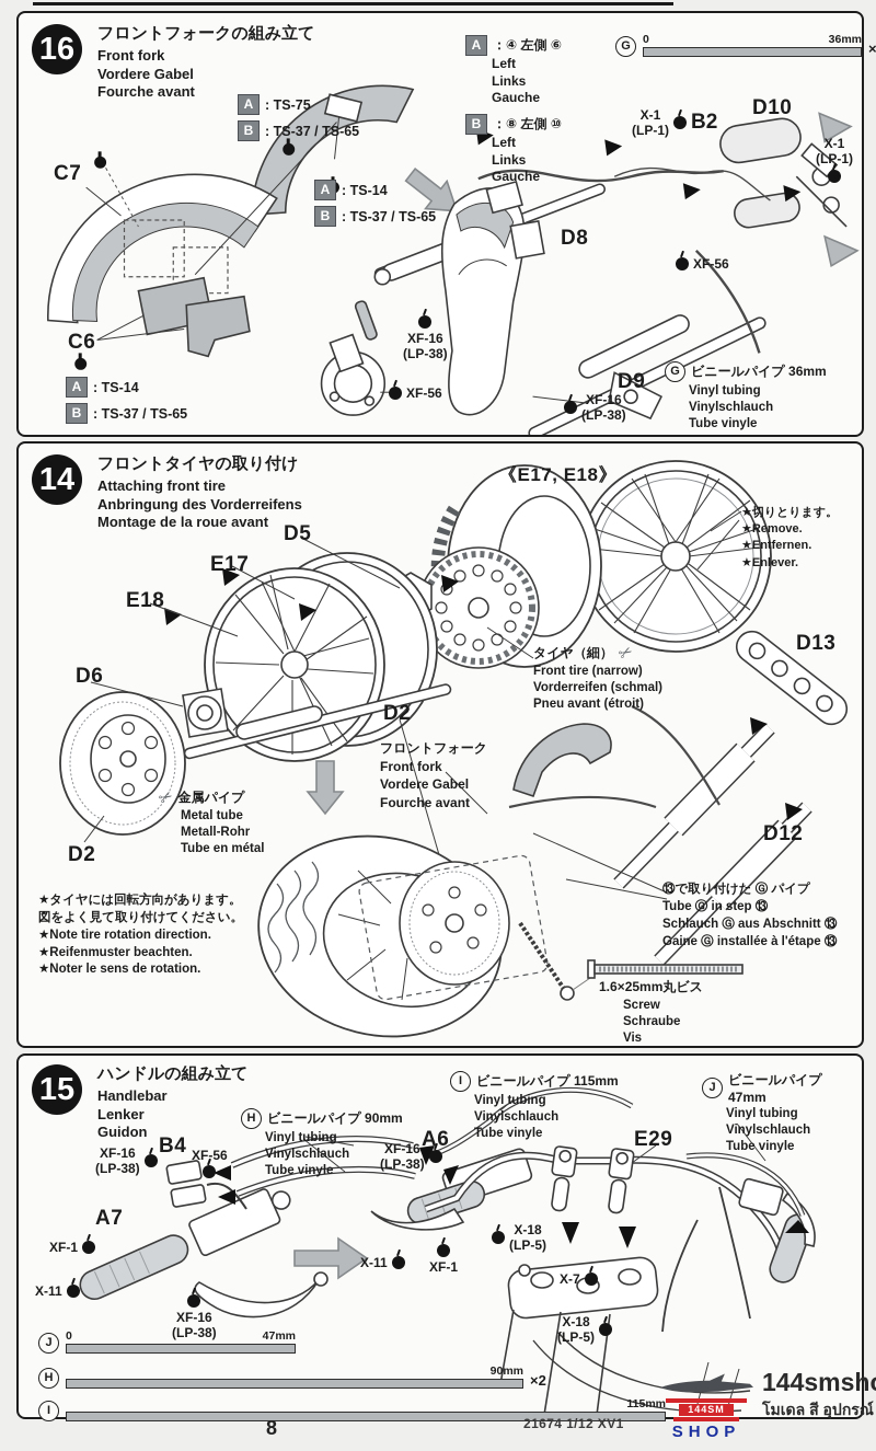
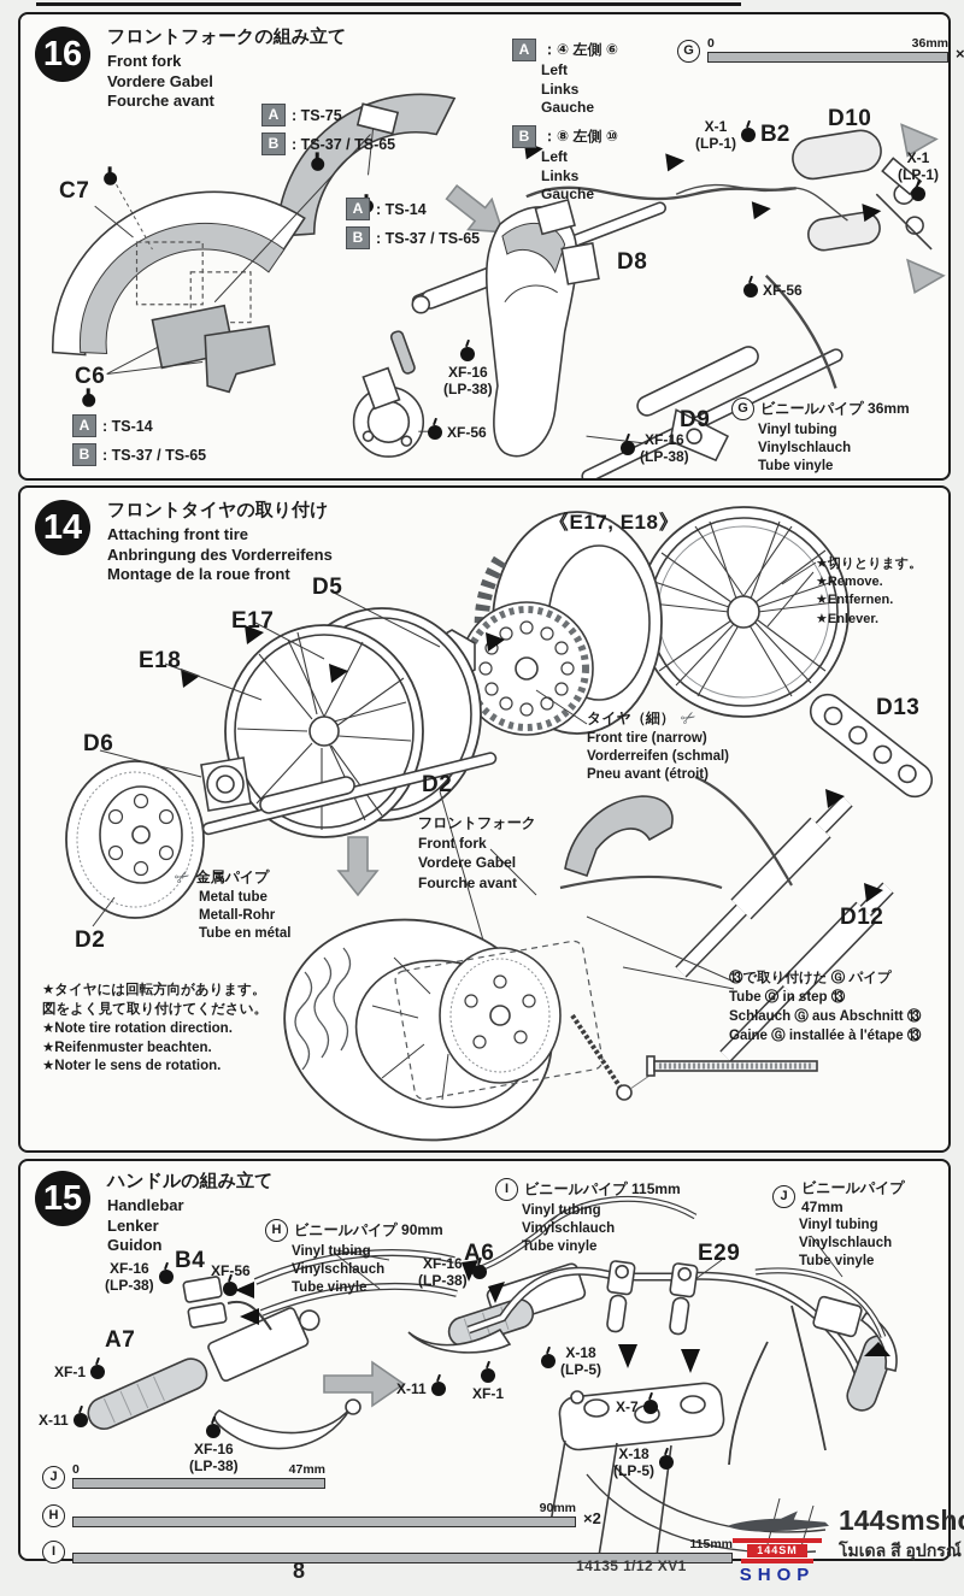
  16
  フロントフォークの組み立て
  Front fork
  Vordere Gabel
  Fourche avant
  A
  : TS-75
  B
  : TS-37 / TS-65
  C7
  A
  : TS-14
  B
  : TS-37 / TS-65
  C6
  A
  : TS-14
  B
  : TS-37 / TS-65
  A
  ：④ 左側 ⑥
  Left
  Links
  Gauche
  B
  ：⑧ 左側 ⑩
  Left
  Links
  Gauche
  G
  0
  36mm
  X-1
  (LP-1)
  B2
  D10
  X-1
  (LP-1)
  D8
  XF-56
  XF-16
  (LP-38)
  XF-56
  XF-16
  (LP-38)
  D9
  G
  ビニールパイプ 36mm
  Vinyl tubing
  Vinylschlauch
  Tube vinyle
  14
  フロントタイヤの取り付け
  Attaching front tire
  Anbringung des Vorderreifens
- Montage de la roue avant
+ Montage de la roue front
  D5
  E17
  E18
  《E17, E18》
  ★切りとります。
  ★Remove.
  ★Entfernen.
  ★Enlever.
  タイヤ（細）
  Front tire (narrow)
  Vorderreifen (schmal)
  Pneu avant (étroit)
  D13
  D6
  D2
  金属パイプ
  Metal tube
  Metall-Rohr
  Tube en métal
  フロントフォーク
  Front fork
  Vordere Gabel
  Fourche avant
  D2
  ★タイヤには回転方向があります。
  図をよく見て取り付けてください。
  ★Note tire rotation direction.
  ★Reifenmuster beachten.
  ★Noter le sens de rotation.
  D12
  ⑬で取り付けた Ⓖ パイプ
  Tube Ⓖ in step ⑬
  Schlauch Ⓖ aus Abschnitt ⑬
  Gaine Ⓖ installée à l'étape ⑬
- 1.6×25mm丸ビス
- Screw
- Schraube
- Vis
  15
  ハンドルの組み立て
  Handlebar
  Lenker
  Guidon
  H
  ビニールパイプ 90mm
  Vinyl tubing
  Vinylschlauch
  Tube vinyle
  XF-16
  (LP-38)
  B4
  XF-56
  A7
  XF-1
  X-11
  XF-16
  (LP-38)
  I
  ビニールパイプ 115mm
  Vinyl tubing
  Vinylschlauch
  Tube vinyle
  J
  ビニールパイプ 47mm
  Vinyl tubing
  Vinylschlauch
  Tube vinyle
  XF-16
  (LP-38)
  A6
  E29
  X-18
  (LP-5)
  X-11
  XF-1
  X-7
  X-18
  (LP-5)
  J
  0
  47mm
  H
  90mm
  ×2
  I
  115mm
  8
- 21674 1/12 XV1
+ 14135 1/12 XV1
  144SM
  SHOP
  144smsh
  โมเดล สี อุปกรณ์
